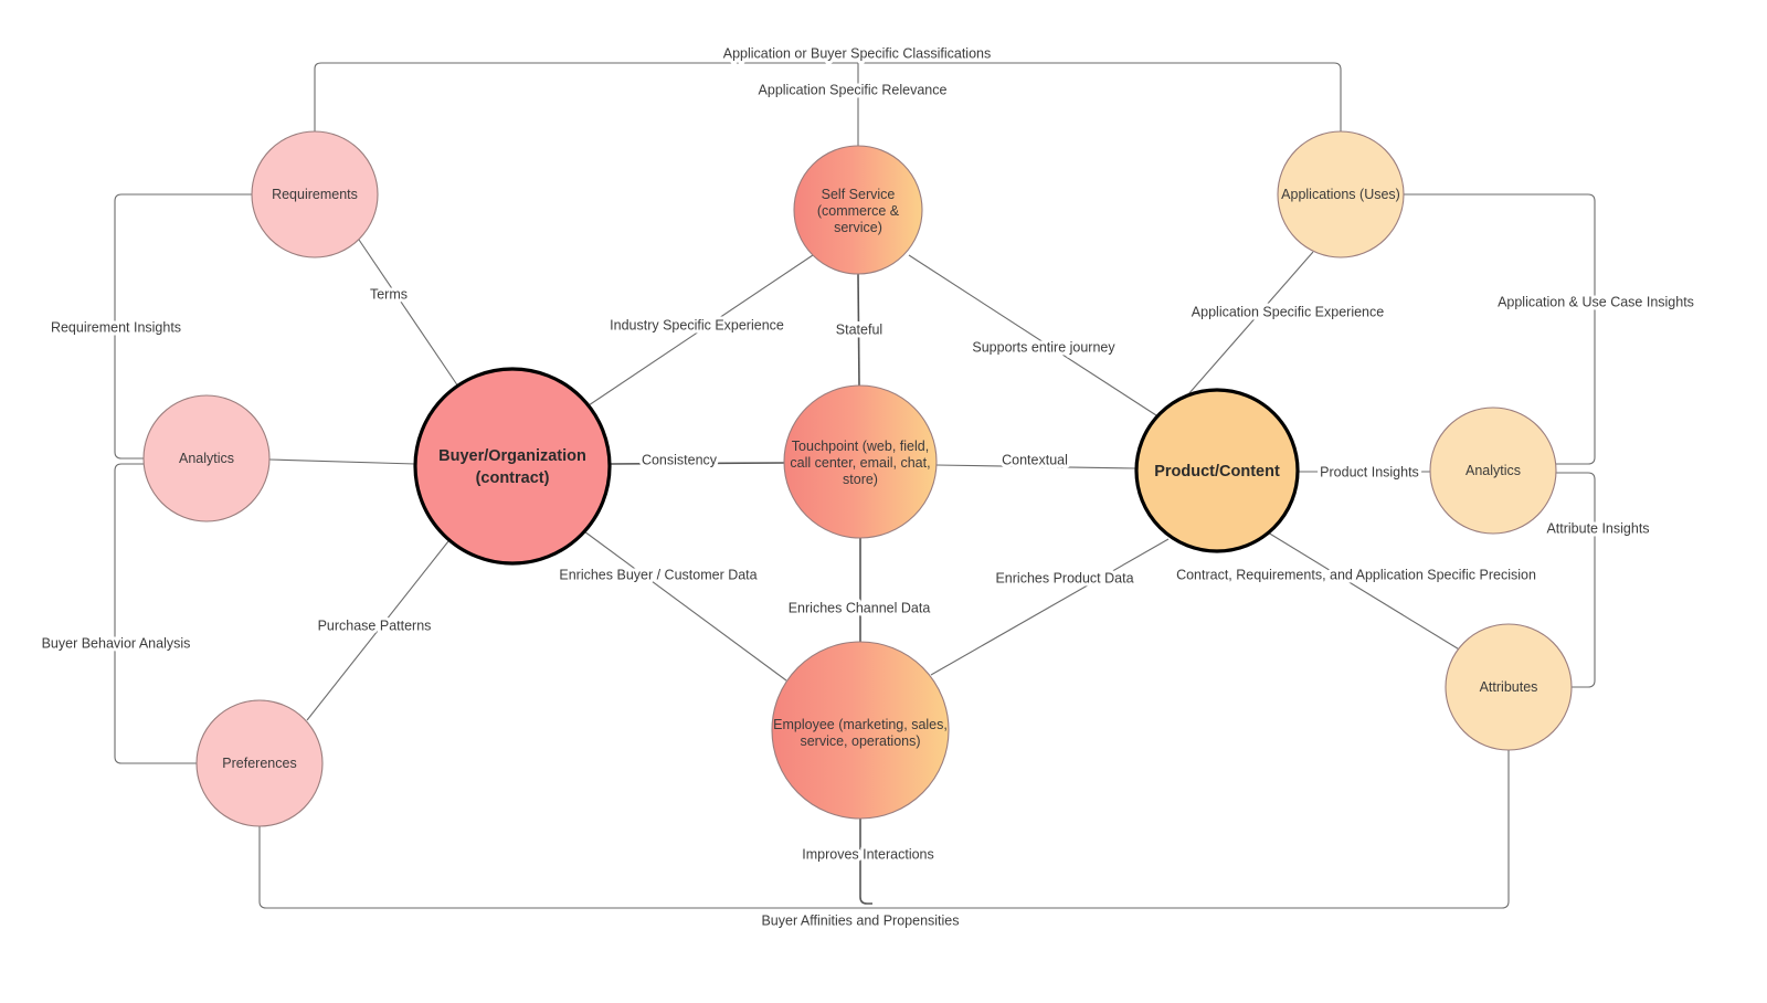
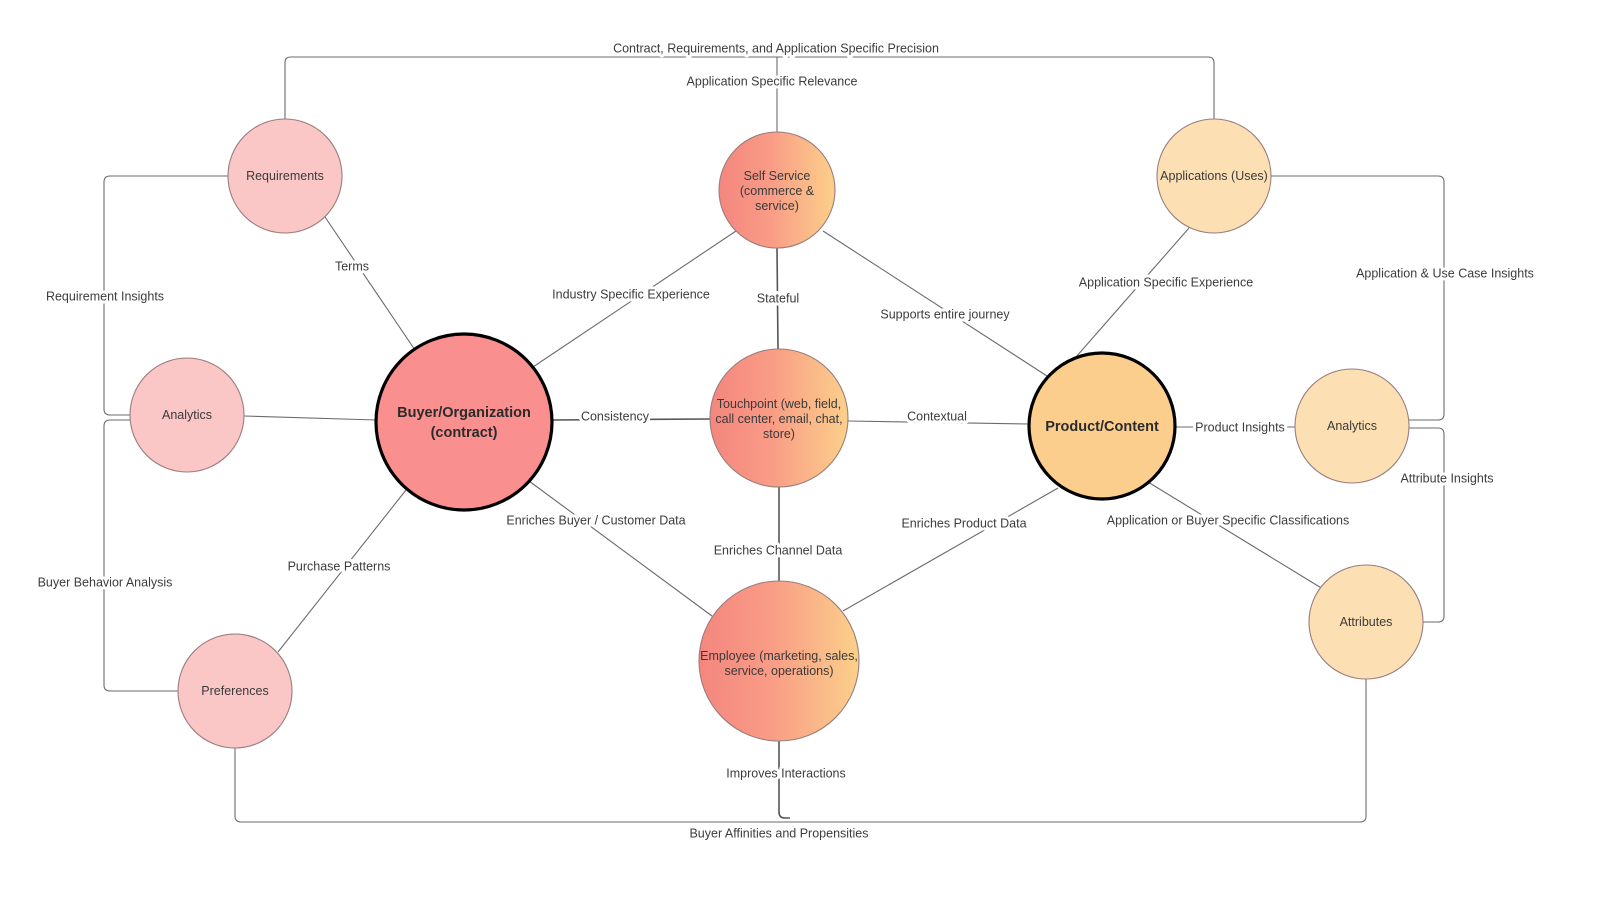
  Terms
  Purchase Patterns
  Requirement Insights
  Buyer Behavior Analysis
  Industry Specific Experience
  Consistency
  Enriches Buyer / Customer Data
  Stateful
  Enriches Channel Data
  Supports entire journey
  Contextual
  Enriches Product Data
  Application Specific Experience
  Product Insights
- Contract, Requirements, and Application Specific Precision
+ Application or Buyer Specific Classifications
  Application & Use Case Insights
  Attribute Insights
- Application or Buyer Specific Classifications
+ Contract, Requirements, and Application Specific Precision
  Application Specific Relevance
  Improves Interactions
  Buyer Affinities and Propensities
  Requirements
  Analytics
  Preferences
  Buyer/Organization
  (contract)
  Self Service
  (commerce &
  service)
  Touchpoint (web, field,
  call center, email, chat,
  store)
  Employee (marketing, sales,
  service, operations)
  Product/Content
  Applications (Uses)
  Analytics
  Attributes
